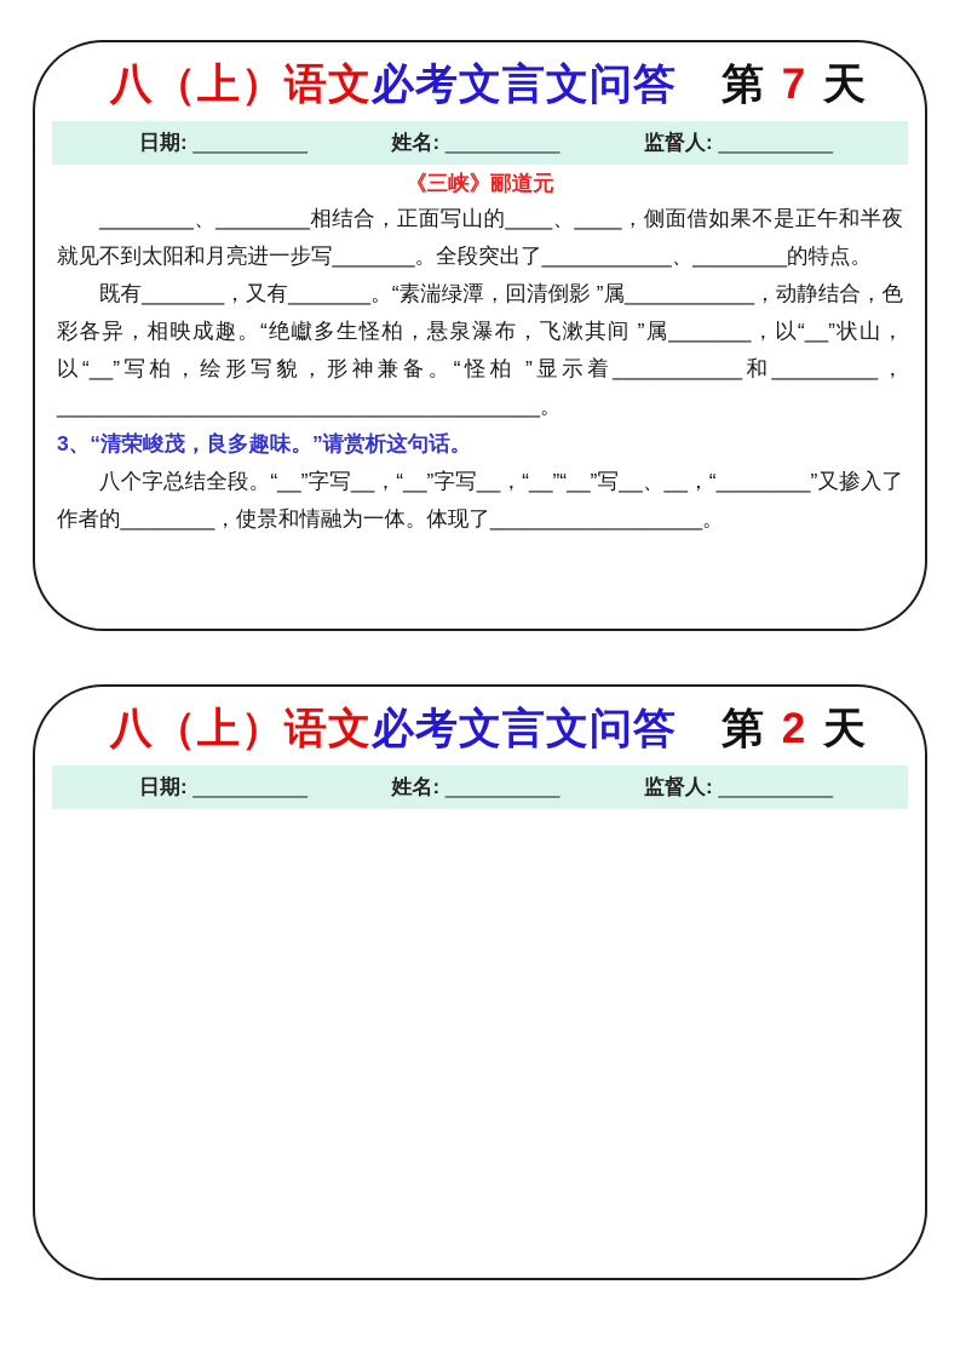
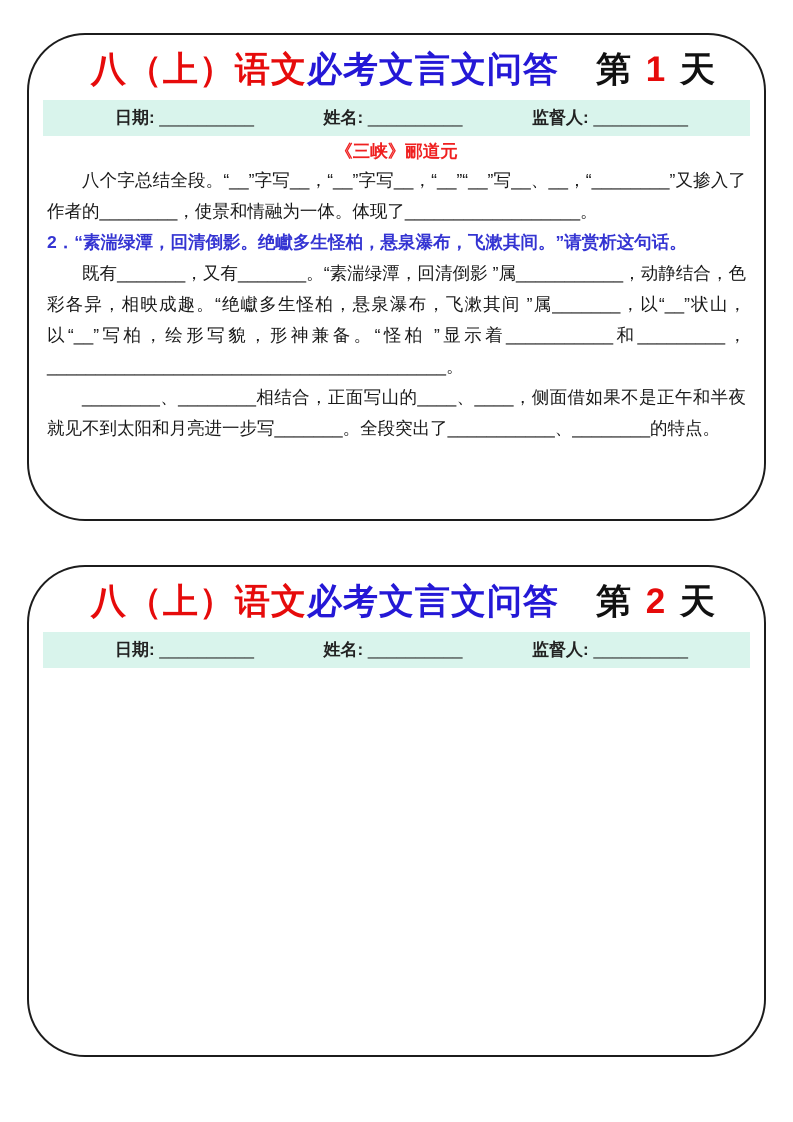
  八（上）语文
  必考文言文问答
- 第 7 天
+ 第 1 天
  日期: __________
  姓名: __________
  监督人: __________
  《三峡》郦道元
- ________、________相结合，正面写山的____、____，侧面借如果不是正午和半夜就见不到太阳和月亮进一步写_______。全段突出了___________、________的特点。
+ 八个字总结全段。“__”字写__，“__”字写__，“__”“__”写__、__，“________”又掺入了作者的________，使景和情融为一体。体现了__________________。
+ 2．“素湍绿潭，回清倒影。绝巘多生怪柏，悬泉瀑布，飞漱其间。”请赏析这句话。
  既有_______，又有_______。“素湍绿潭，回清倒影 ”属___________，动静结合，色彩各异，相映成趣。“绝巘多生怪柏，悬泉瀑布，飞漱其间 ”属_______，以“__”状山，以“__”写柏，绘形写貌，形神兼备。“怪柏 ”显示着___________和_________，_________________________________________。
- 3、“清荣峻茂，良多趣味。”请赏析这句话。
- 八个字总结全段。“__”字写__，“__”字写__，“__”“__”写__、__，“________”又掺入了作者的________，使景和情融为一体。体现了__________________。
+ ________、________相结合，正面写山的____、____，侧面借如果不是正午和半夜就见不到太阳和月亮进一步写_______。全段突出了___________、________的特点。
  八（上）语文
  必考文言文问答
  第 2 天
  日期: __________
  姓名: __________
  监督人: __________
